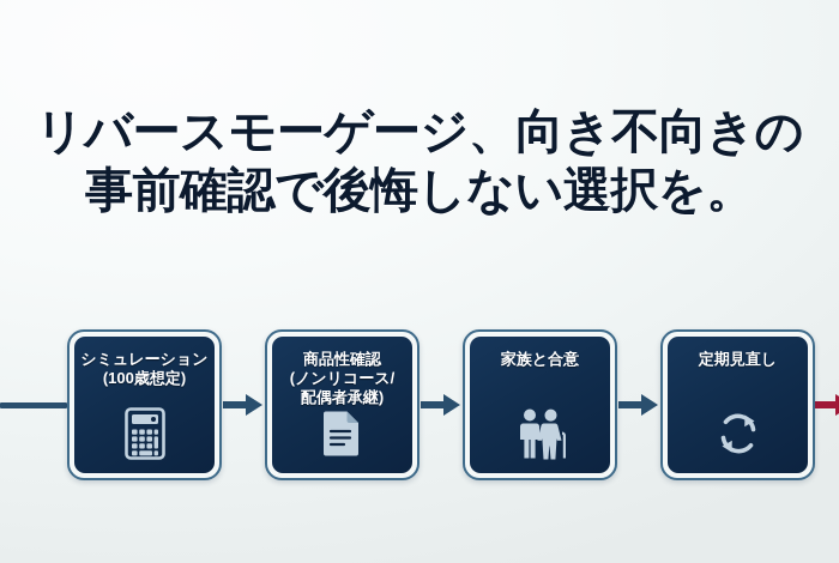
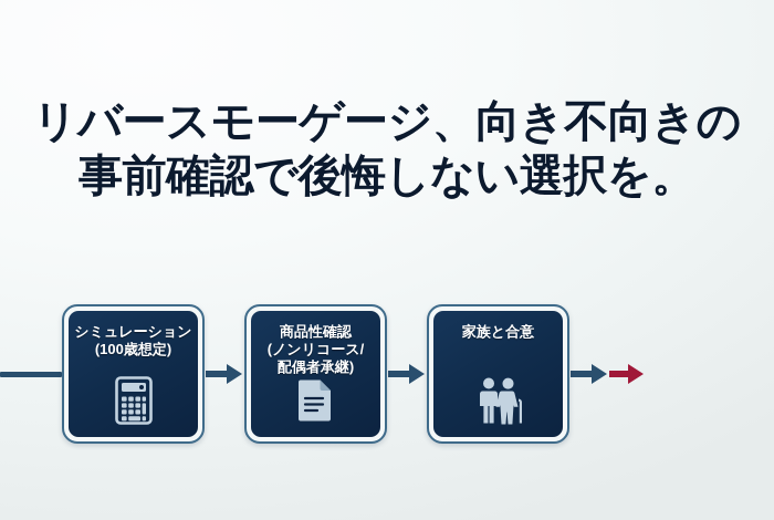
  リバースモーゲージ、向き不向きの
  事前確認で後悔しない選択を。
  シミュレーション
  (100歳想定)
  商品性確認
  (ノンリコース/
  配偶者承継)
  家族と合意
- 定期見直し
